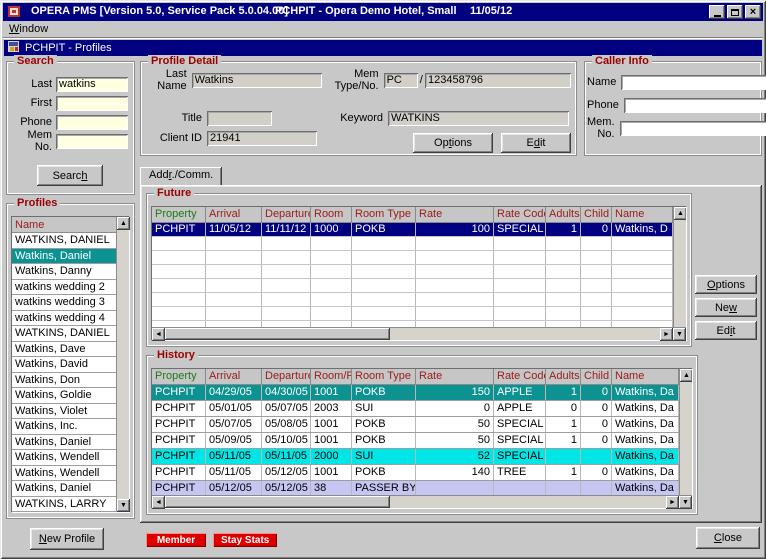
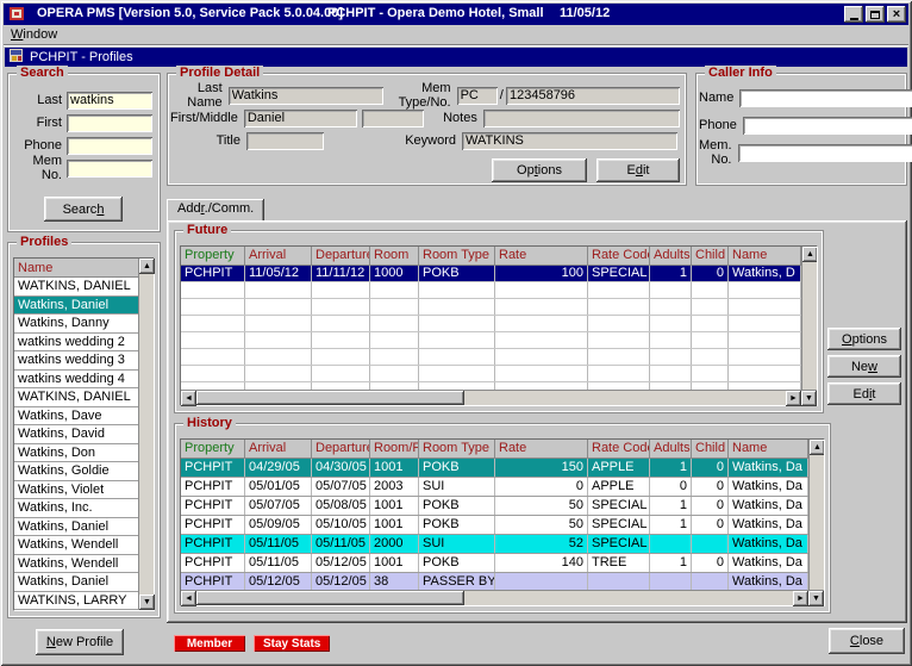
  OPERA PMS [Version 5.0, Service Pack 5.0.04.00]
  PCHPIT - Opera Demo Hotel, Small
  11/05/12
  ×
  Window
  PCHPIT - Profiles
  Search
  Last
  watkins
  First
  Phone
  Mem No.
  Search
  Profiles
  Name
  WATKINS, DANIEL
  Watkins, Daniel
  Watkins, Danny
  watkins wedding 2
  watkins wedding 3
  watkins wedding 4
  WATKINS, DANIEL
  Watkins, Dave
  Watkins, David
  Watkins, Don
  Watkins, Goldie
  Watkins, Violet
  Watkins, Inc.
  Watkins, Daniel
  Watkins, Wendell
  Watkins, Wendell
  Watkins, Daniel
  WATKINS, LARRY
  Profile Detail
  Last Name
  Watkins
  Mem Type/No.
  PC
  /
  123458796
+ First/Middle
+ Daniel
+ Notes
  Title
  Keyword
  WATKINS
- Client ID
- 21941
  Options
  Edit
  Caller Info
  Name
  Phone
  Mem. No.
  Addr./Comm.
  Future
  Property
  Arrival
  Departure
  Room
  Room Type
  Rate
  Rate Cod
  Adults
  Child
  Name
  PCHPIT
  11/05/12
  11/11/12
  1000
  POKB
  100
  SPECIAL
  1
  0
  Watkins, D
  Options
  New
  Edit
  History
  Property
  Arrival
  Departure
  Room Type
  Rate
  Rate Cod
  Adults
  Child
  Name
  PCHPIT
  04/29/05
  04/30/05
  1001
  POKB
  150
  APPLE
  1
  0
  Watkins, Da
  PCHPIT
  05/01/05
  05/07/05
  2003
  SUI
  0
  APPLE
  0
  0
  Watkins, Da
  PCHPIT
  05/07/05
  05/08/05
  1001
  POKB
  50
  SPECIAL
  1
  0
  Watkins, Da
  PCHPIT
  05/09/05
  05/10/05
  1001
  POKB
  50
  SPECIAL
  1
  0
  Watkins, Da
  PCHPIT
  05/11/05
  05/11/05
  2000
  SUI
  52
  SPECIAL
  Watkins, Da
  PCHPIT
  05/11/05
  05/12/05
  1001
  POKB
  140
  TREE
  1
  0
  Watkins, Da
  PCHPIT
  05/12/05
  05/12/05
  38
  PASSER BY
  Watkins, Da
  New Profile
  Member
  Stay Stats
  Close
